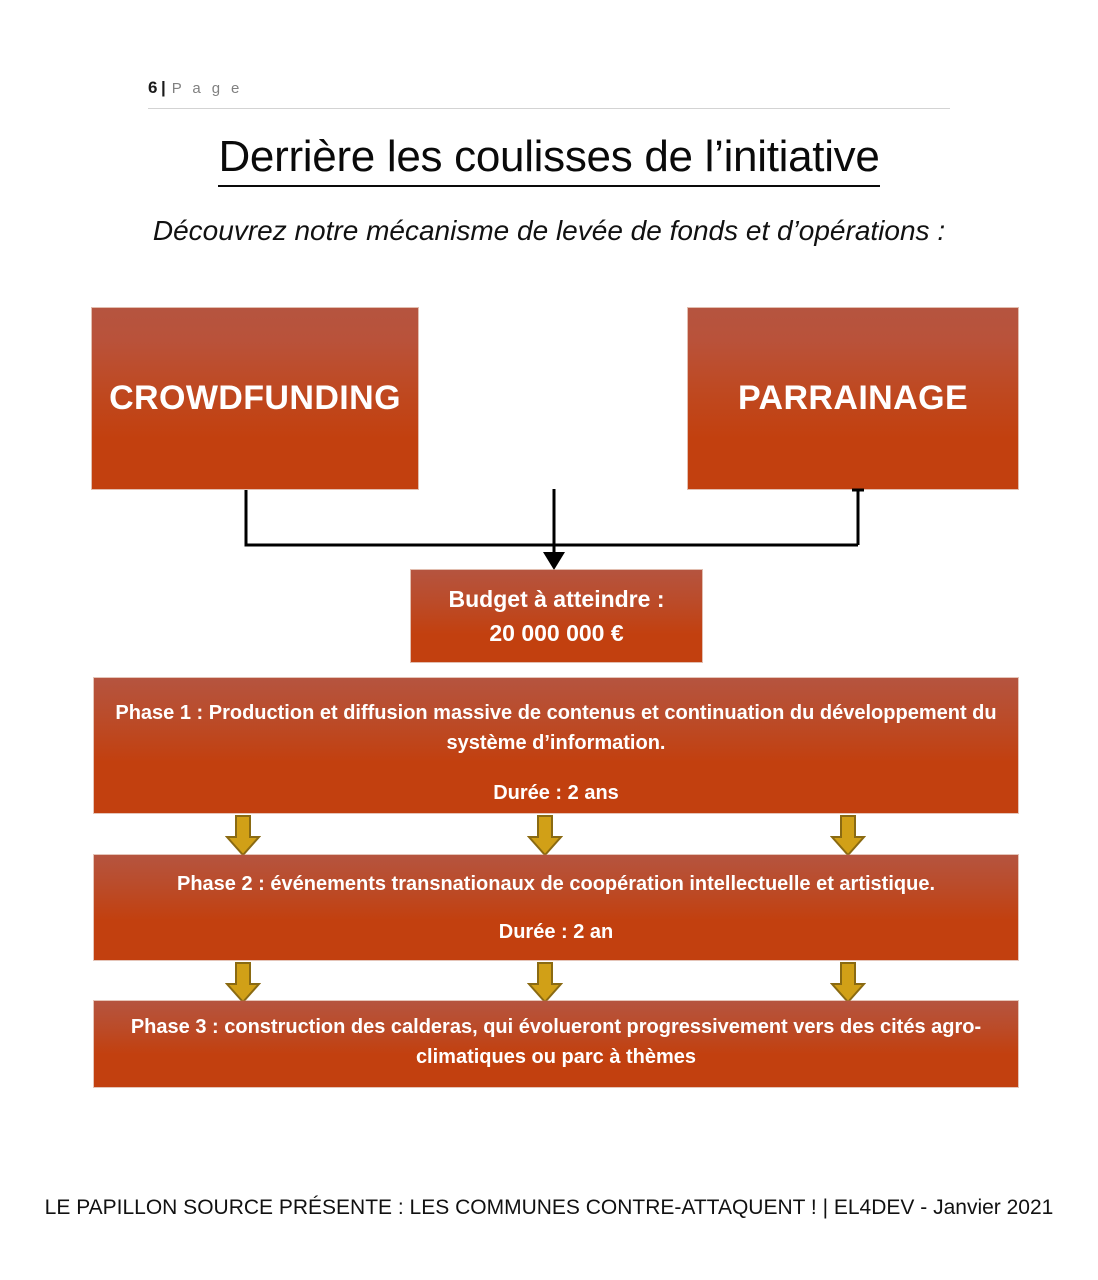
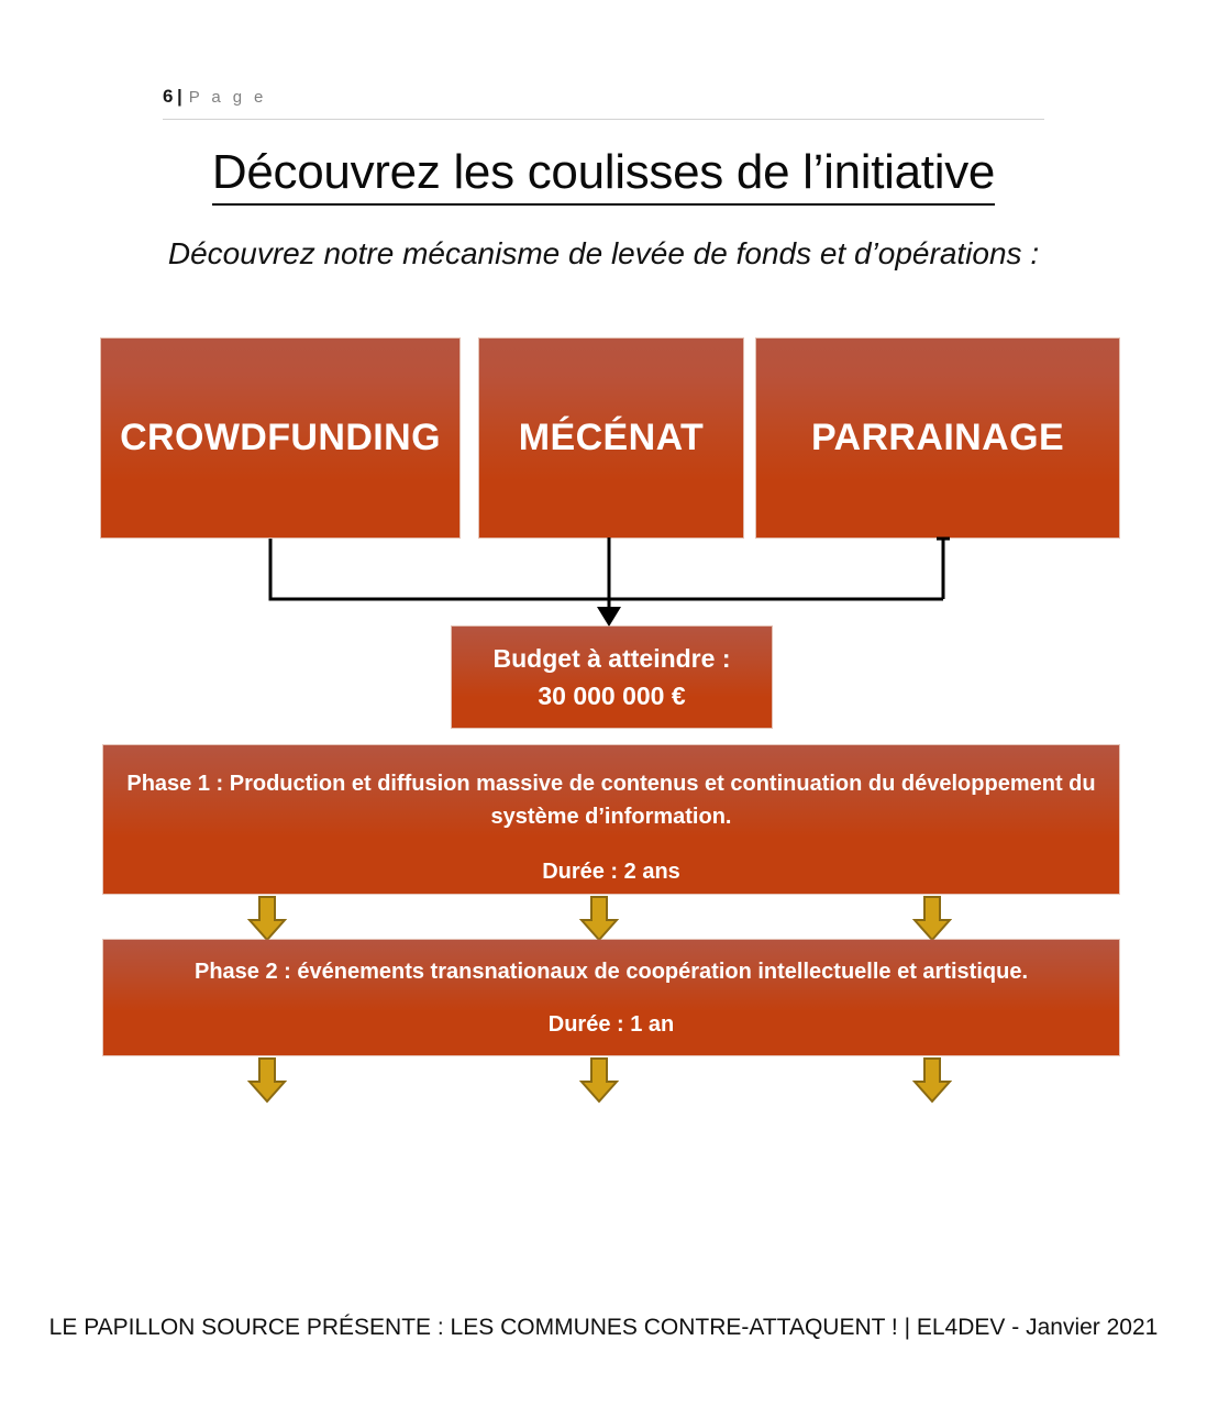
  6
  |
  P a g e
- Derrière les coulisses de l’initiative
+ Découvrez les coulisses de l’initiative
  Découvrez notre mécanisme de levée de fonds et d’opérations :
  CROWDFUNDING
+ MÉCÉNAT
  PARRAINAGE
  Budget à atteindre :
- 20 000 000 €
+ 30 000 000 €
  Phase 1 : Production et diffusion massive de contenus et continuation du développement du système d’information.
  Durée : 2 ans
  Phase 2 : événements transnationaux de coopération intellectuelle et artistique.
- Durée : 2 an
+ Durée : 1 an
- Phase 3 : construction des calderas, qui évolueront progressivement vers des cités agro-climatiques ou parc à thèmes
  LE PAPILLON SOURCE PRÉSENTE : LES COMMUNES CONTRE-ATTAQUENT ! | EL4DEV - Janvier 2021
